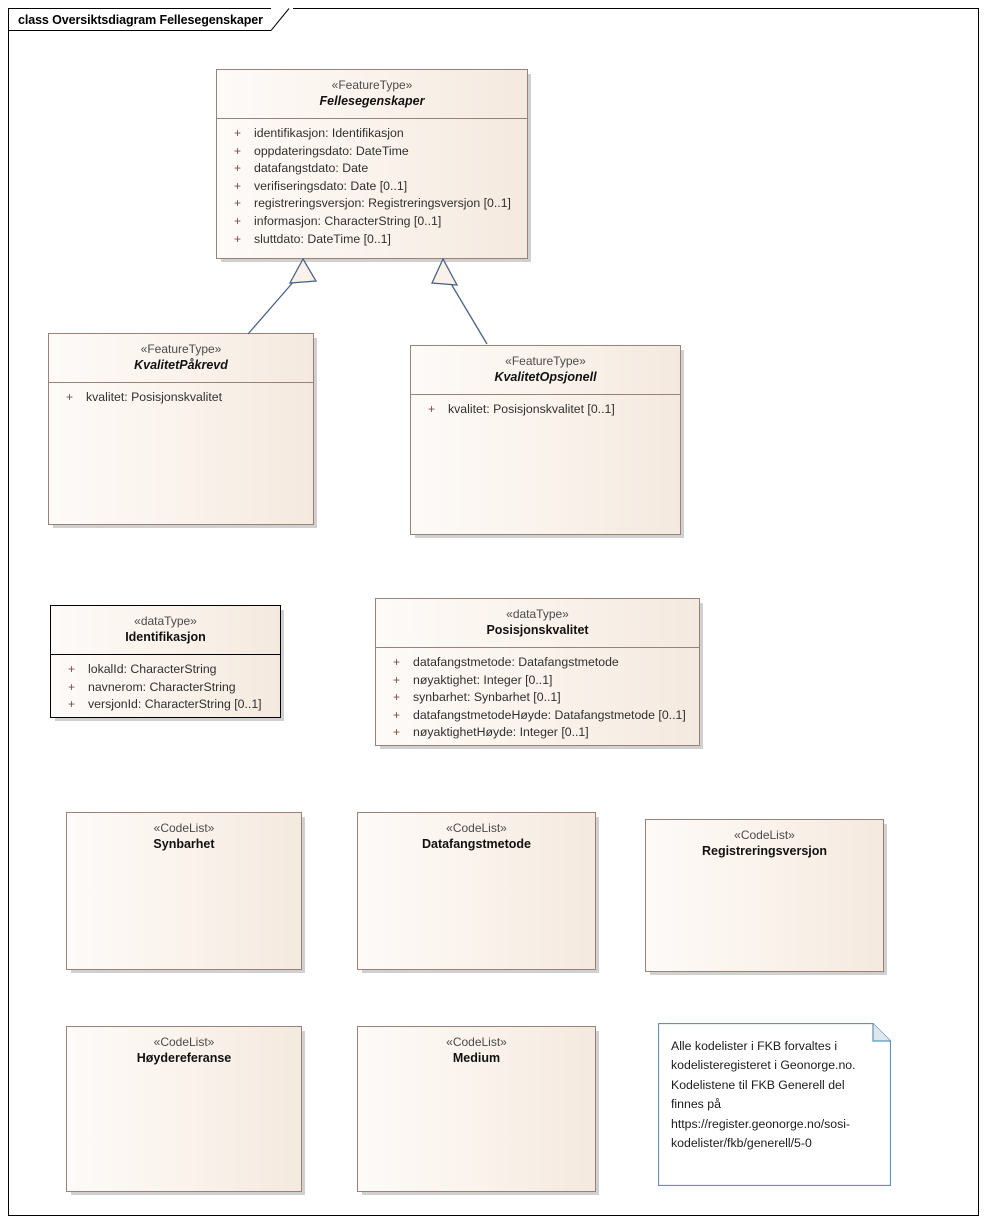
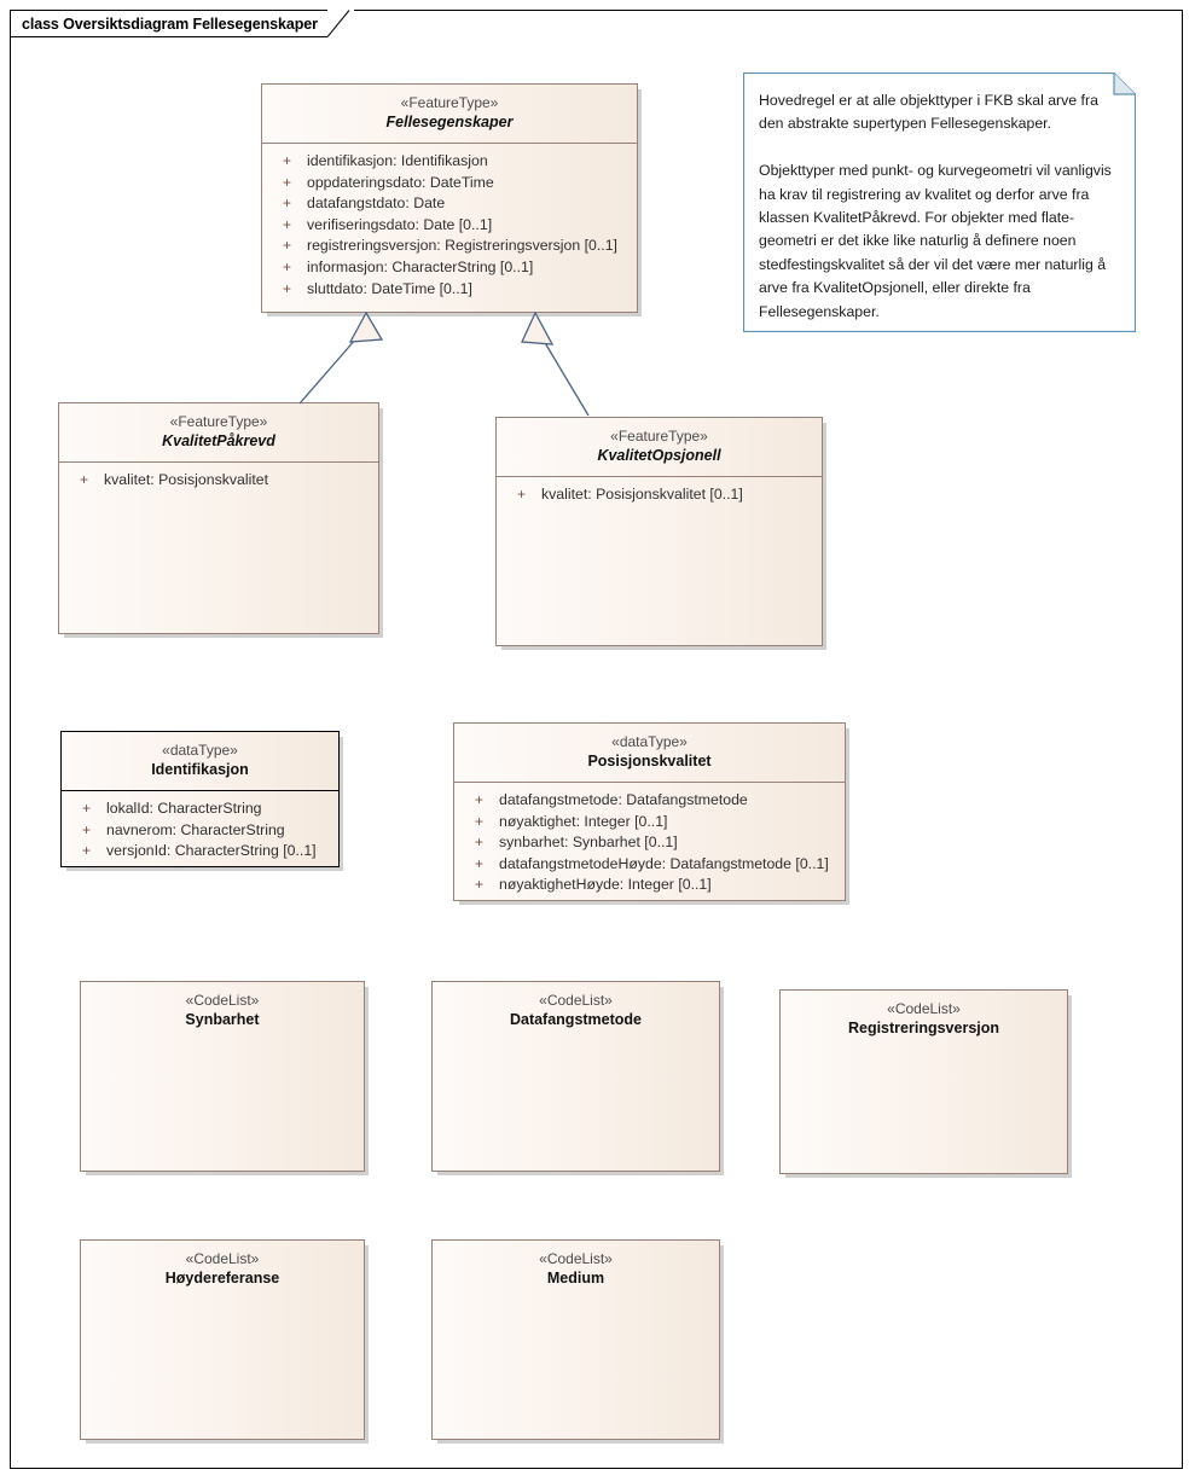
  class Oversiktsdiagram Fellesegenskaper
  «FeatureType»
  Fellesegenskaper
  +
  identifikasjon: Identifikasjon
  +
  oppdateringsdato: DateTime
  +
  datafangstdato: Date
  +
  verifiseringsdato: Date [0..1]
  +
  registreringsversjon: Registreringsversjon [0..1]
  +
  informasjon: CharacterString [0..1]
  +
  sluttdato: DateTime [0..1]
+ Hovedregel er at alle objekttyper i FKB skal arve fra den abstrakte supertypen Fellesegenskaper.
+ Objekttyper med punkt- og kurvegeometri vil vanligvis ha krav til registrering av kvalitet og derfor arve fra klassen KvalitetPåkrevd. For objekter med flate-geometri er det ikke like naturlig å definere noen stedfestingskvalitet så der vil det være mer naturlig å arve fra KvalitetOpsjonell, eller direkte fra Fellesegenskaper.
  «FeatureType»
  KvalitetPåkrevd
  +
  kvalitet: Posisjonskvalitet
  «FeatureType»
  KvalitetOpsjonell
  +
  kvalitet: Posisjonskvalitet [0..1]
  «dataType»
  Identifikasjon
  +
  lokalId: CharacterString
  +
  navnerom: CharacterString
  +
  versjonId: CharacterString [0..1]
  «dataType»
  Posisjonskvalitet
  +
  datafangstmetode: Datafangstmetode
  +
  nøyaktighet: Integer [0..1]
  +
  synbarhet: Synbarhet [0..1]
  +
  datafangstmetodeHøyde: Datafangstmetode [0..1]
  +
  nøyaktighetHøyde: Integer [0..1]
  «CodeList»
  Synbarhet
  «CodeList»
  Datafangstmetode
  «CodeList»
  Registreringsversjon
  «CodeList»
  Høydereferanse
  «CodeList»
  Medium
- Alle kodelister i FKB forvaltes i kodelisteregisteret i Geonorge.no. Kodelistene til FKB Generell del finnes på https://register.geonorge.no/sosi-kodelister/fkb/generell/5-0
